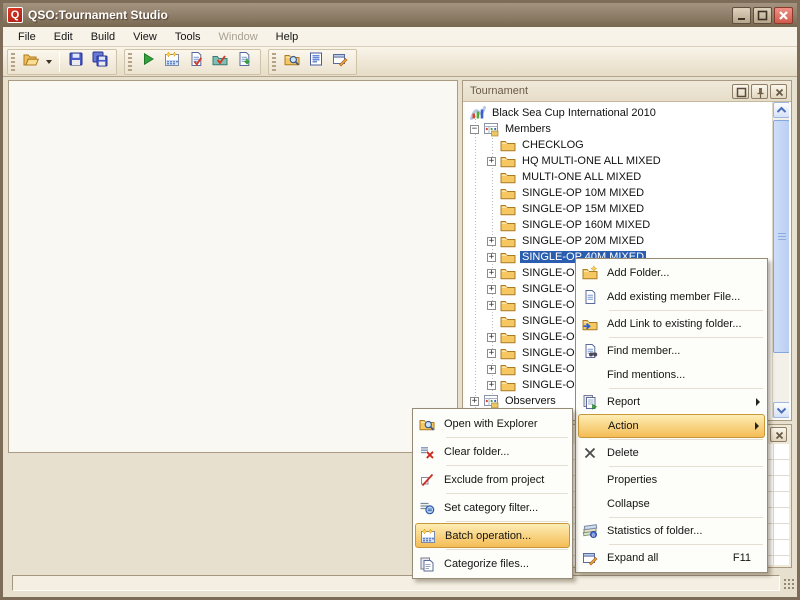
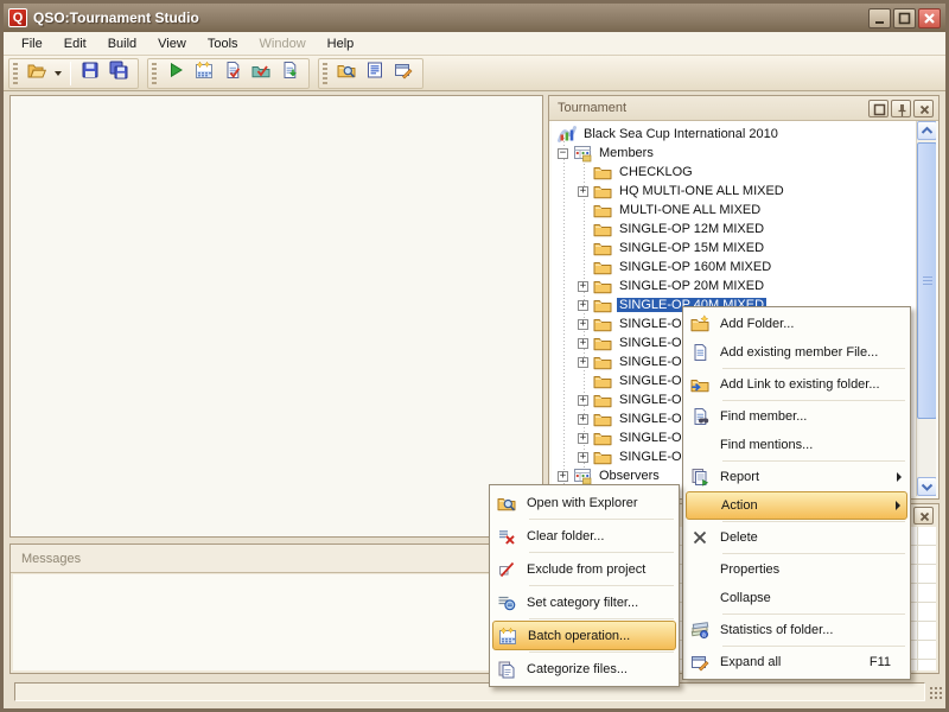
  Q
  QSO:Tournament Studio
  File
  Edit
  Build
  View
  Tools
  Window
  Help
+ Messages
  Tournament
  Black Sea Cup International 2010
  −
  Members
  CHECKLOG
  +
  HQ MULTI-ONE ALL MIXED
  MULTI-ONE ALL MIXED
- SINGLE-OP 10M MIXED
+ SINGLE-OP 12M MIXED
  SINGLE-OP 15M MIXED
  SINGLE-OP 160M MIXED
  +
  SINGLE-OP 20M MIXED
  +
  SINGLE-OP 40M MIXED
  +
  SINGLE-O
  +
  SINGLE-O
  +
  SINGLE-O
  SINGLE-O
  +
  SINGLE-O
  +
  SINGLE-O
  +
  SINGLE-O
  +
  SINGLE-O
  +
  Observers
  Add Folder...
  Add existing member File...
  Add Link to existing folder...
  Find member...
  Find mentions...
  Report
  Action
  Delete
  Properties
  Collapse
  Statistics of folder...
  Expand all
  F11
  Open with Explorer
  Clear folder...
  Exclude from project
  Set category filter...
  Batch operation...
  Categorize files...
